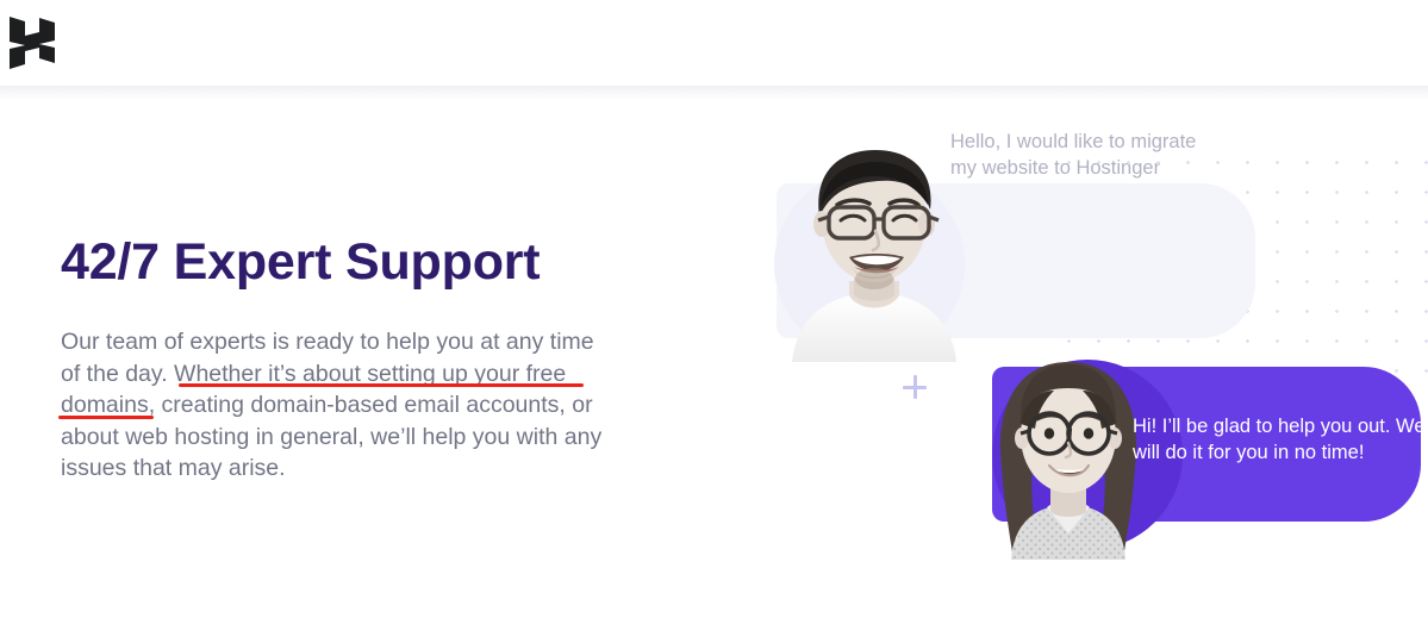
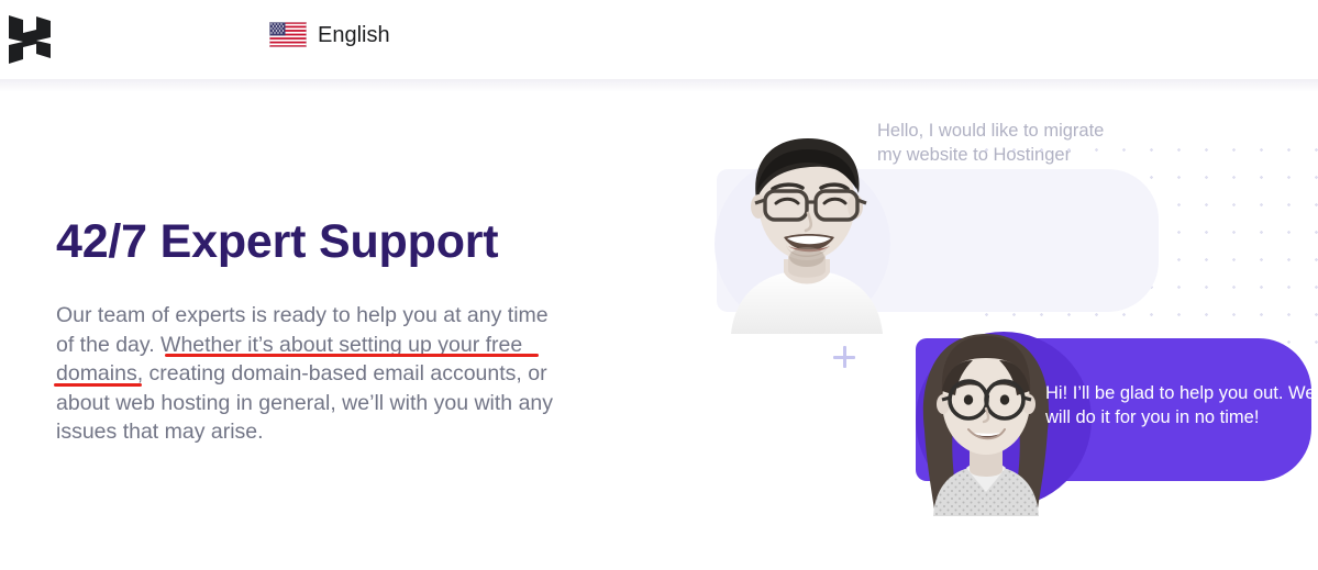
+ English
  42/7 Expert Support
- Our team of experts is ready to help you at any time of the day. Whether it’s about setting up your free domains, creating domain-based email accounts, or about web hosting in general, we’ll help you with any issues that may arise.
+ Our team of experts is ready to help you at any time of the day. Whether it’s about setting up your free domains, creating domain-based email accounts, or about web hosting in general, we’ll with you with any issues that may arise.
  Hello, I would like to migrate my website
  Hi! I’ll be glad to help you out. We will do it for you in no time!
